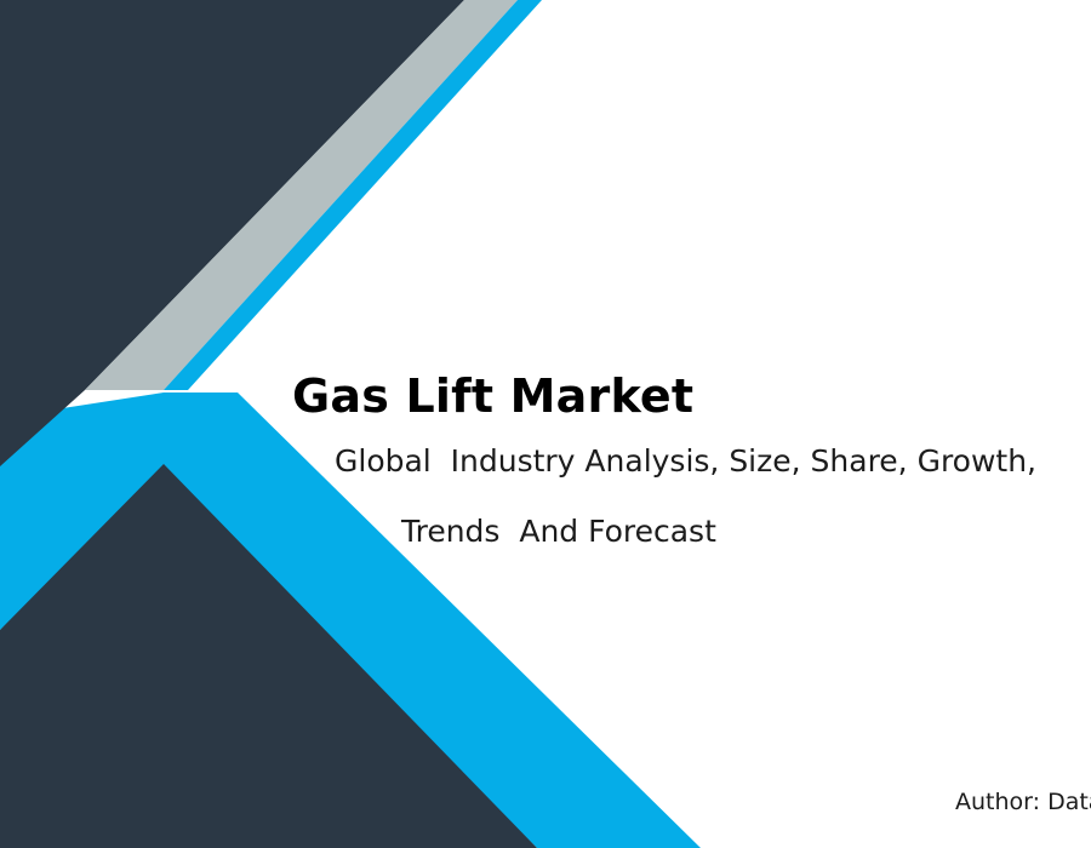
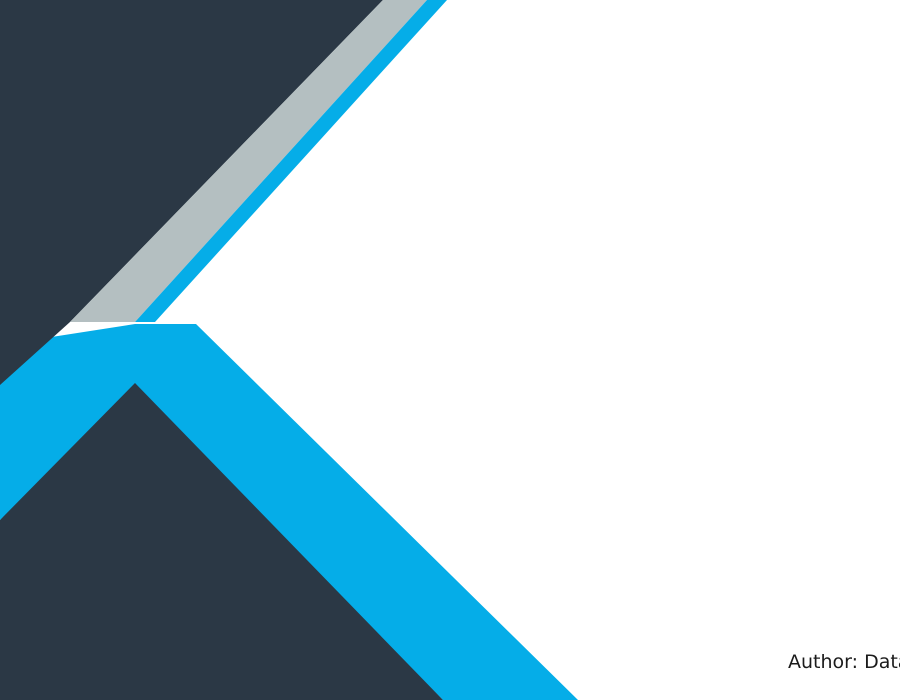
- Gas Lift Market
- Global Industry Analysis, Size, Share, Growth,
- Trends And Forecast
  Author: Dat
